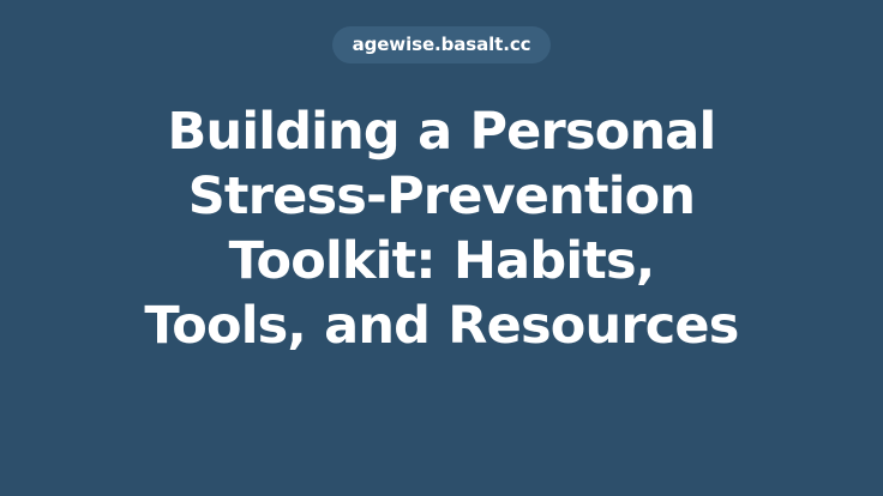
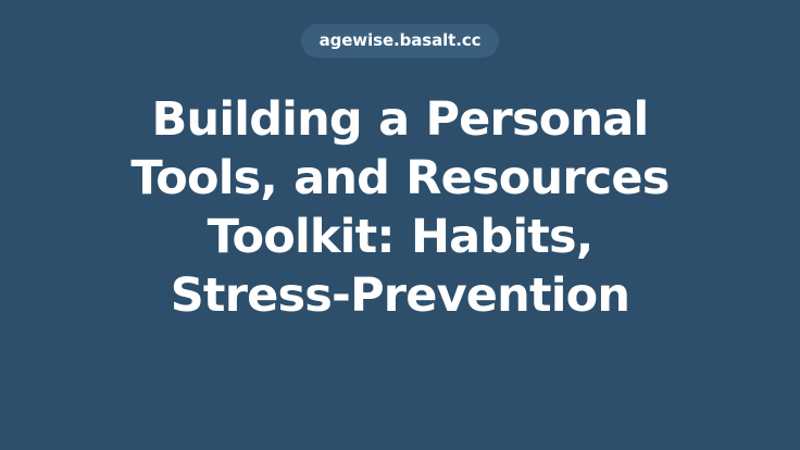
  agewise.basalt.cc
  Building a Personal
- Stress-Prevention
+ Tools, and Resources
  Toolkit: Habits,
- Tools, and Resources
+ Stress-Prevention
